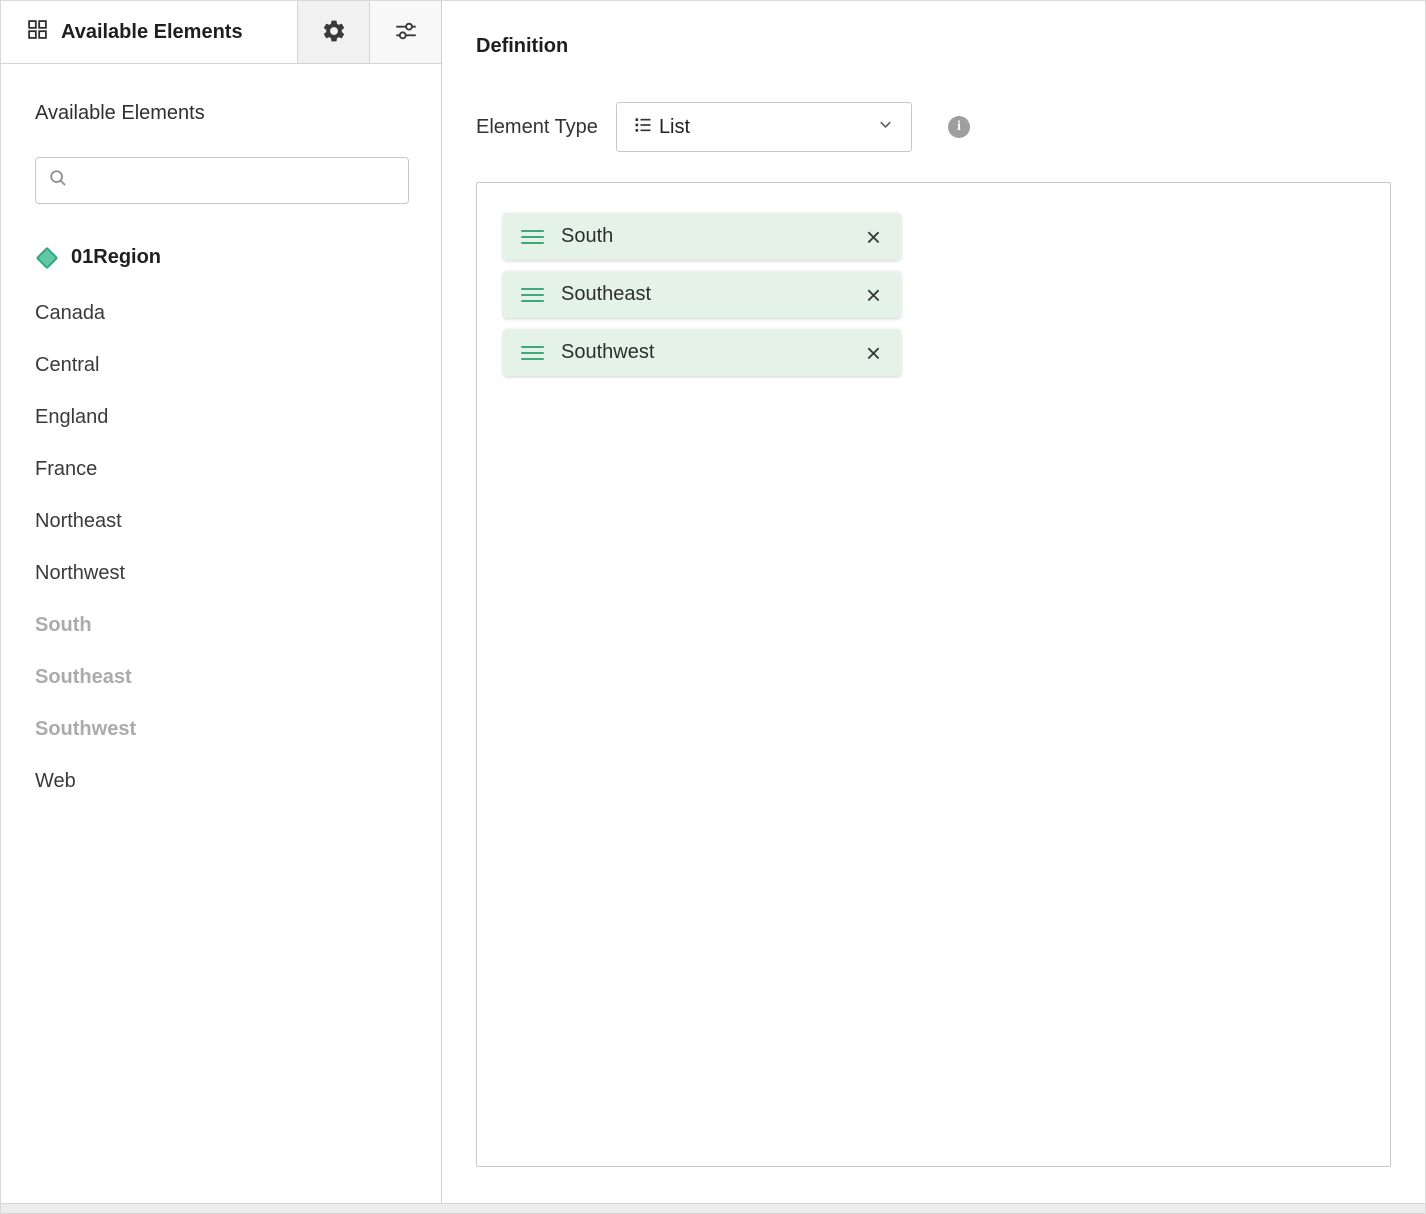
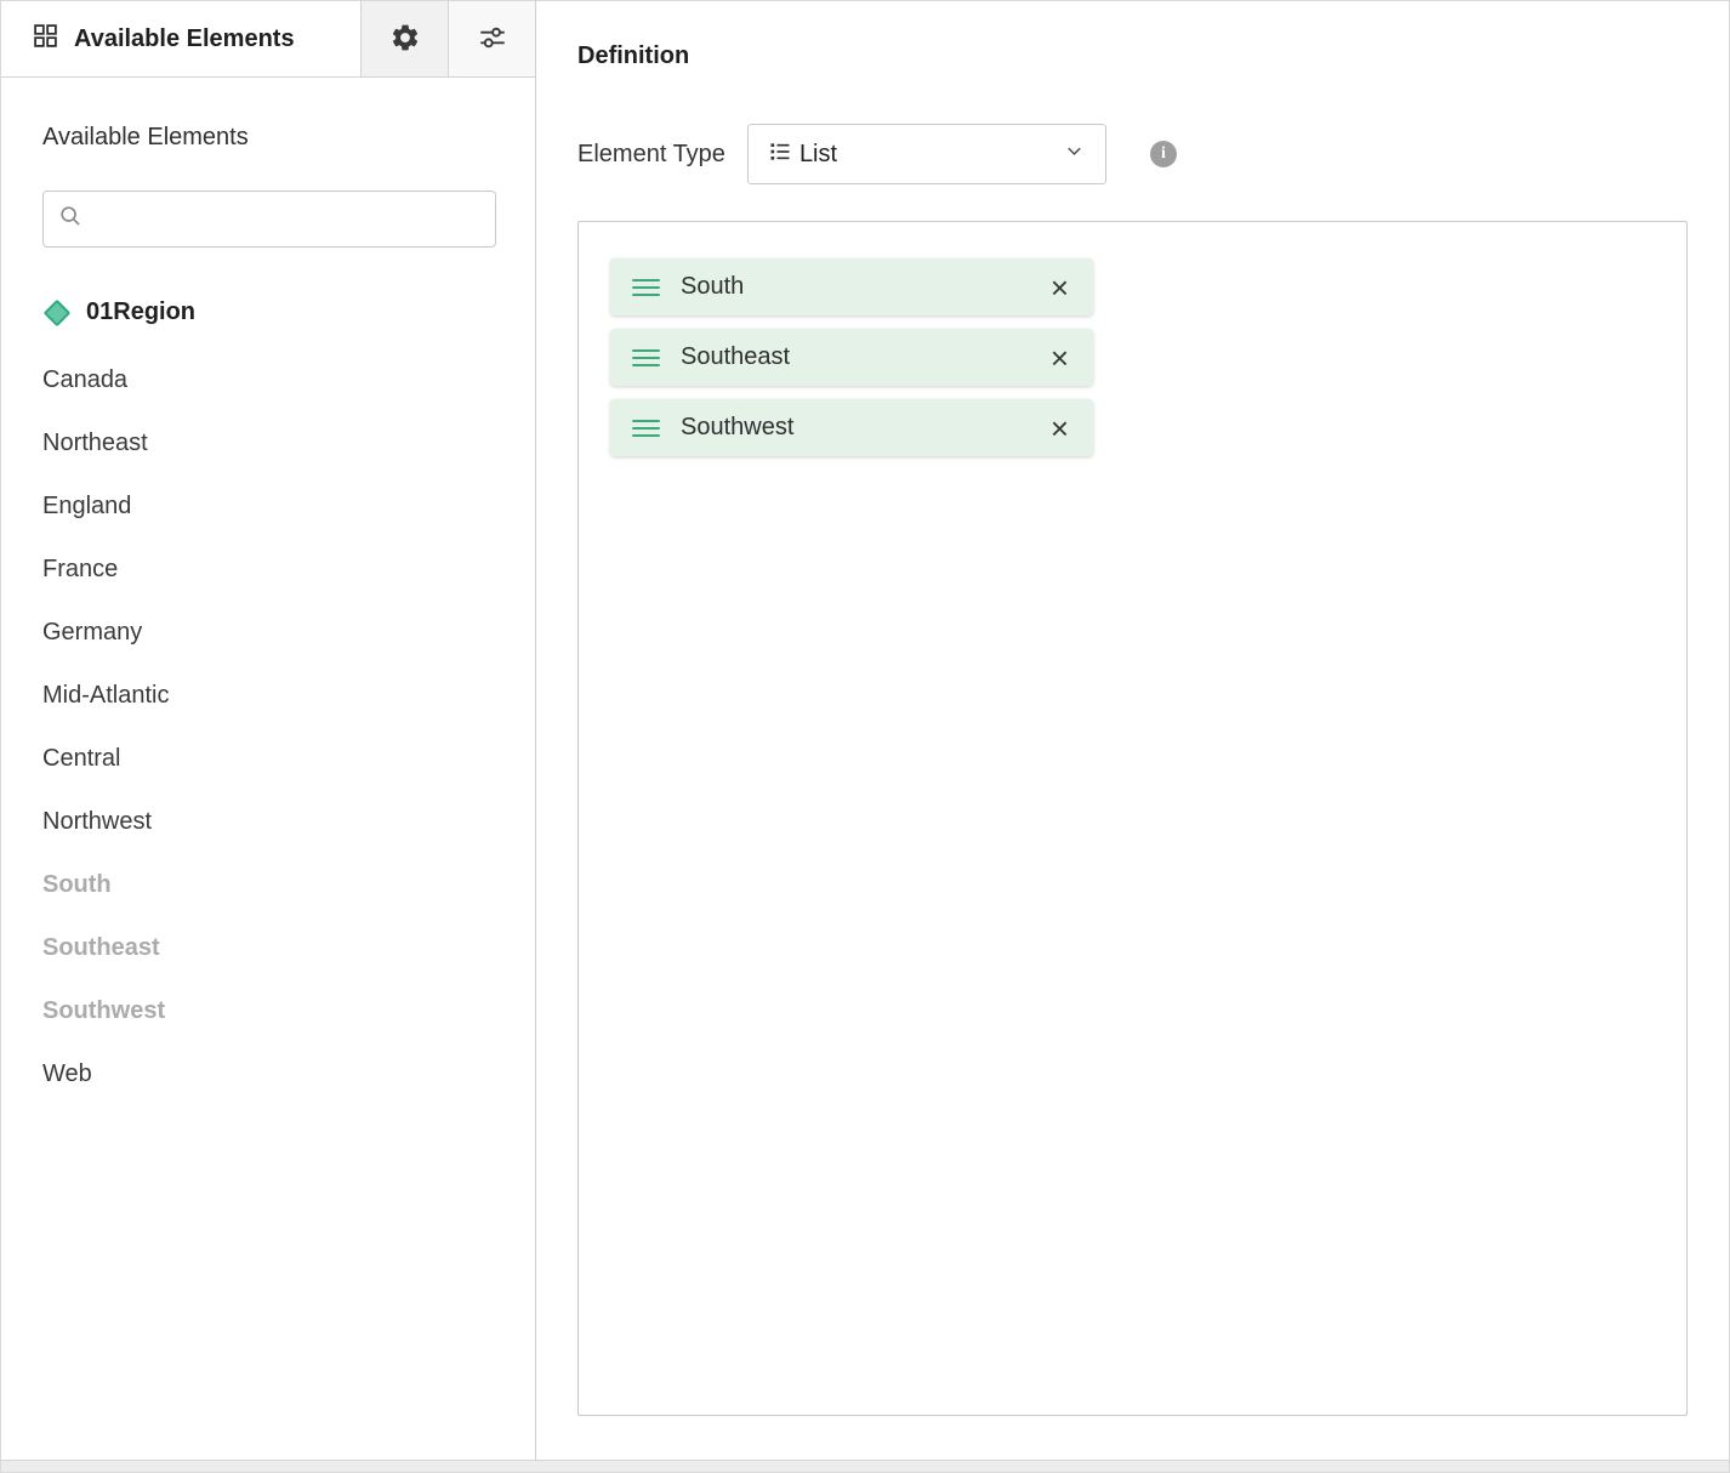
  Available Elements
  Available Elements
  01Region
  Canada
- Central
+ Northeast
  England
  France
+ Germany
+ Mid-Atlantic
- Northeast
+ Central
  Northwest
  South
  Southeast
  Southwest
  Web
  Definition
  Element Type
  List
  i
  South
  ×
  Southeast
  ×
  Southwest
  ×
